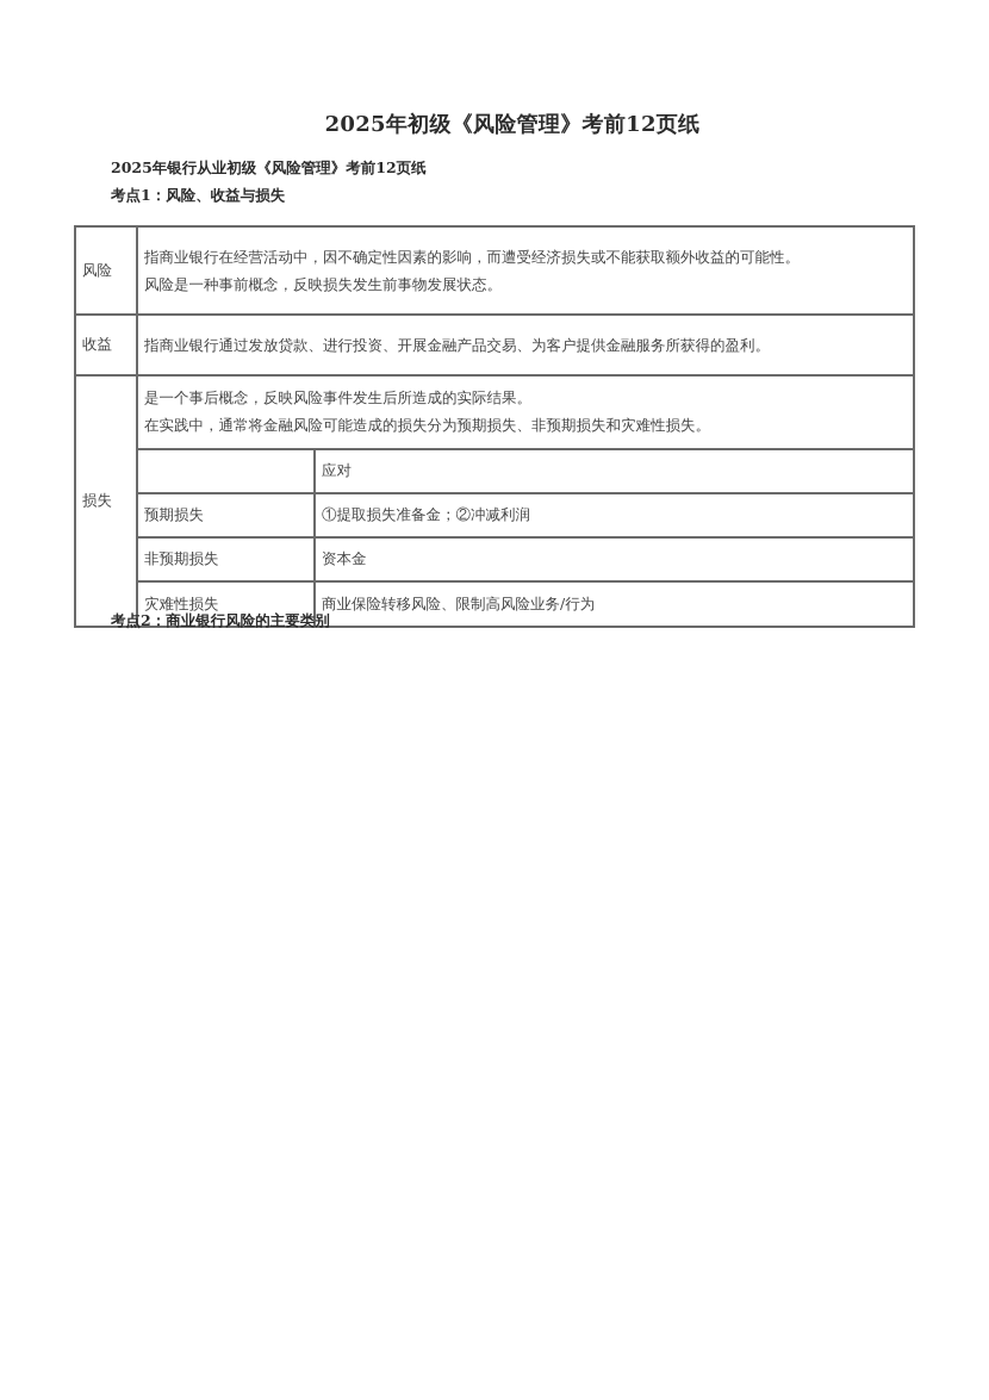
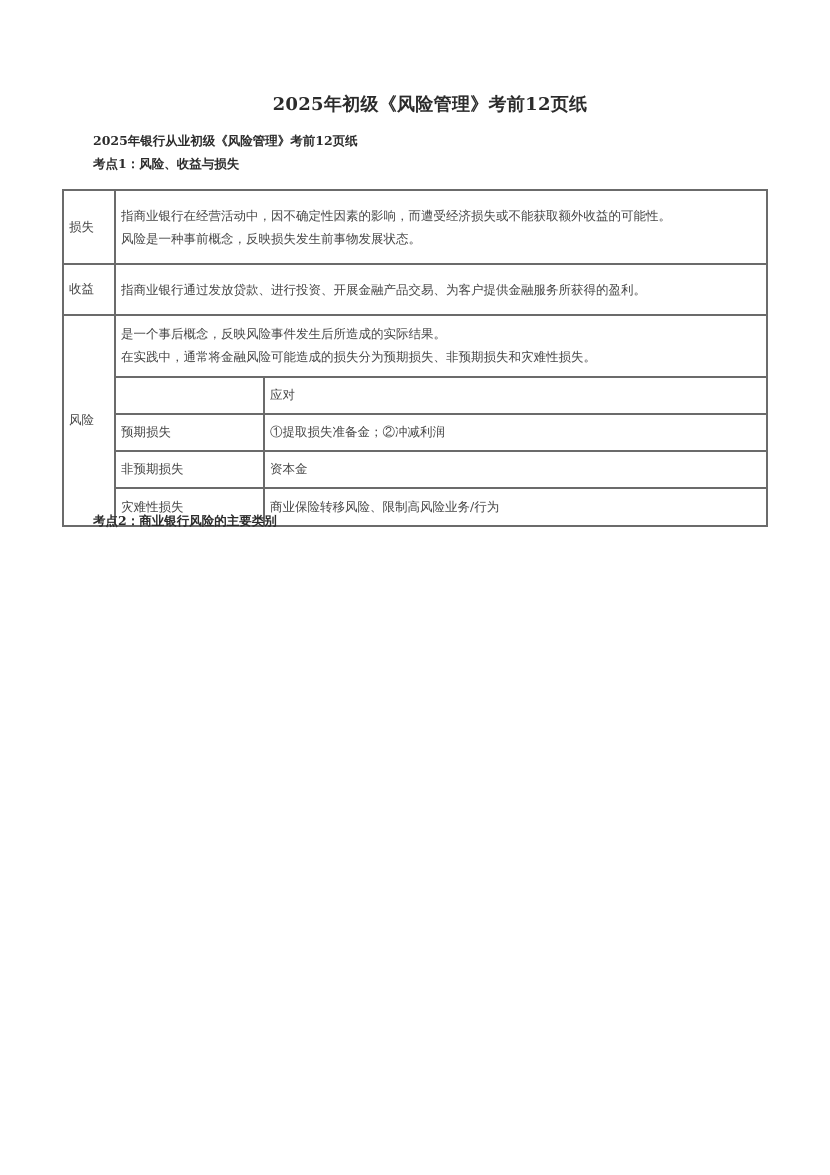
  2025年初级《风险管理》考前12页纸
  2025年银行从业初级《风险管理》考前12页纸
  考点1：风险、收益与损失
- 风险	指商业银行在经营活动中，因不确定性因素的影响，而遭受经济损失或不能获取额外收益的可能性。 风险是一种事前概念，反映损失发生前事物发展状态。
+ 损失	指商业银行在经营活动中，因不确定性因素的影响，而遭受经济损失或不能获取额外收益的可能性。 风险是一种事前概念，反映损失发生前事物发展状态。
  收益	指商业银行通过发放贷款、进行投资、开展金融产品交易、为客户提供金融服务所获得的盈利。
- 损失	是一个事后概念，反映风险事件发生后所造成的实际结果。 在实践中，通常将金融风险可能造成的损失分为预期损失、非预期损失和灾难性损失。
+ 风险	是一个事后概念，反映风险事件发生后所造成的实际结果。 在实践中，通常将金融风险可能造成的损失分为预期损失、非预期损失和灾难性损失。
  	应对
  预期损失	①提取损失准备金；②冲减利润
  非预期损失	资本金
  灾难性损失	商业保险转移风险、限制高风险业务/行为
  考点2：商业银行风险的主要类别
